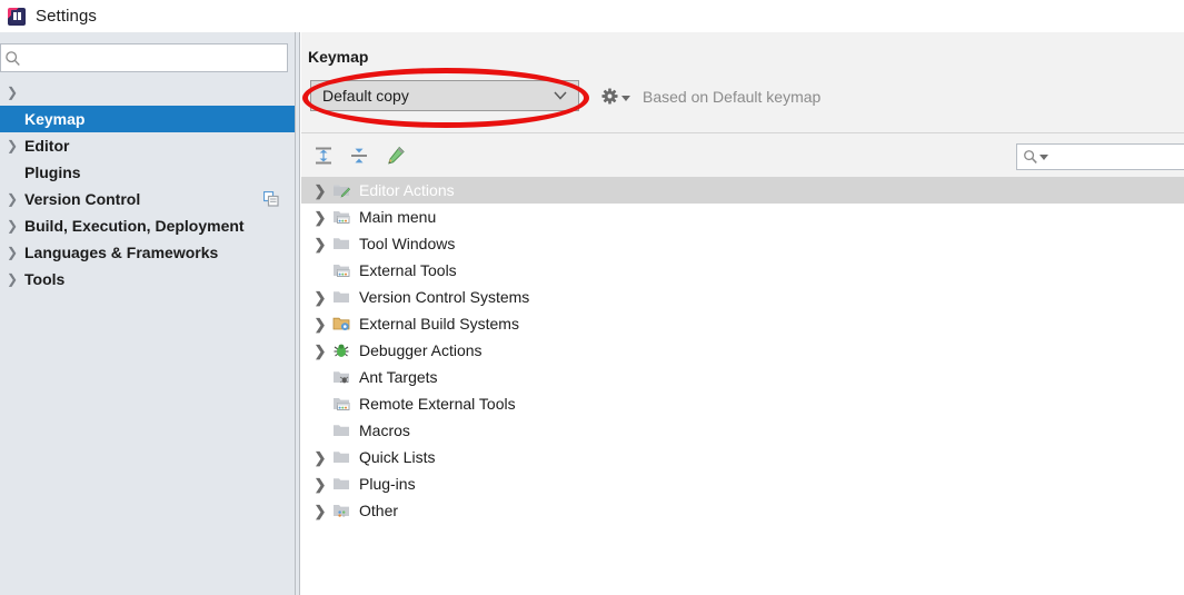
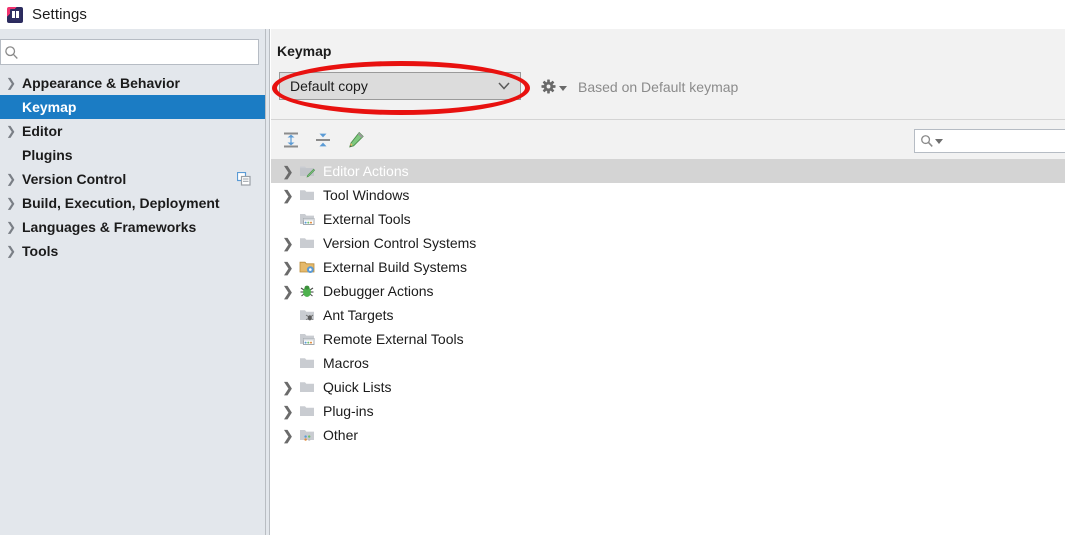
  Settings
+ Appearance & Behavior
  Keymap
  Editor
  Plugins
  Version Control
  Build, Execution, Deployment
  Languages & Frameworks
  Tools
  Keymap
  Default copy
  Based on Default keymap
  Editor Actions
- Main menu
  Tool Windows
  External Tools
  Version Control Systems
  External Build Systems
  Debugger Actions
  Ant Targets
  Remote External Tools
  Macros
  Quick Lists
  Plug-ins
  Other
